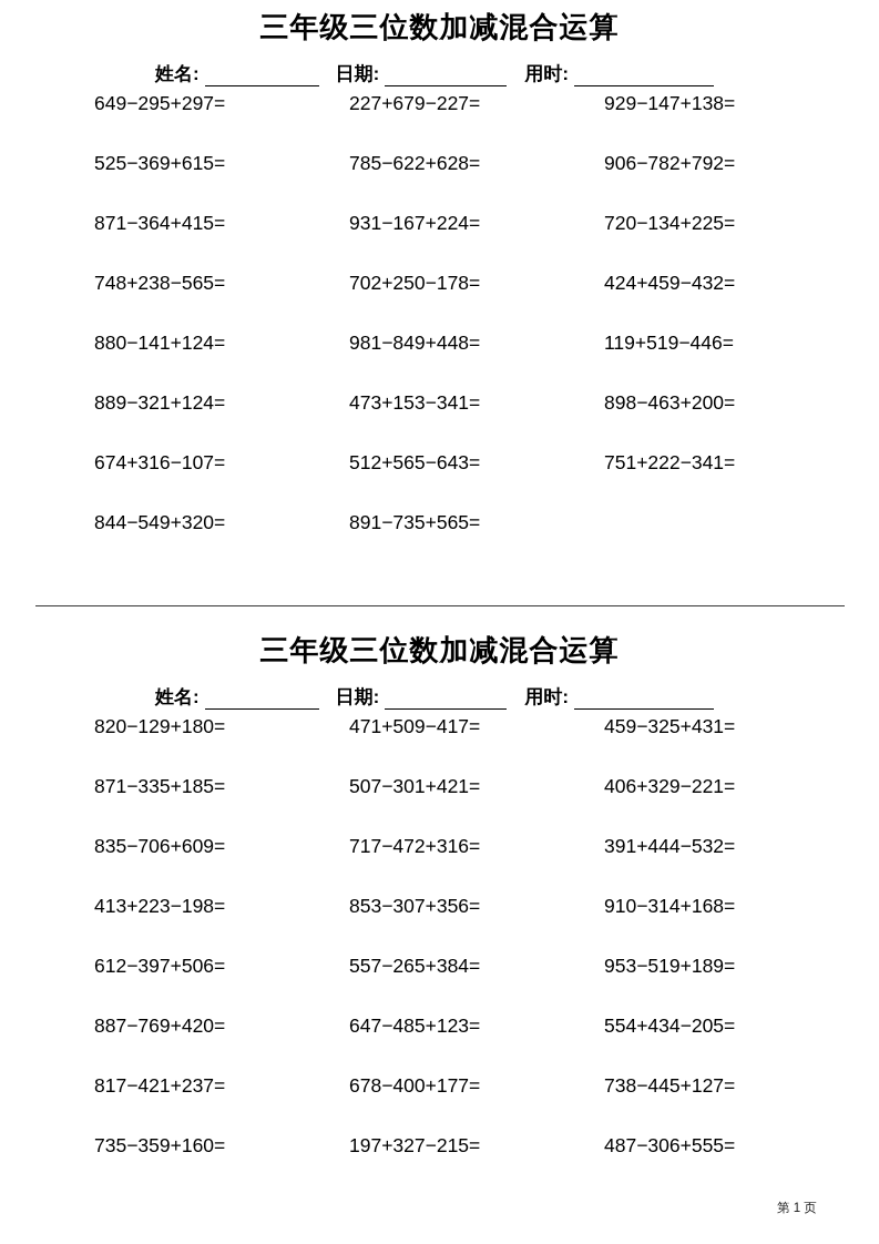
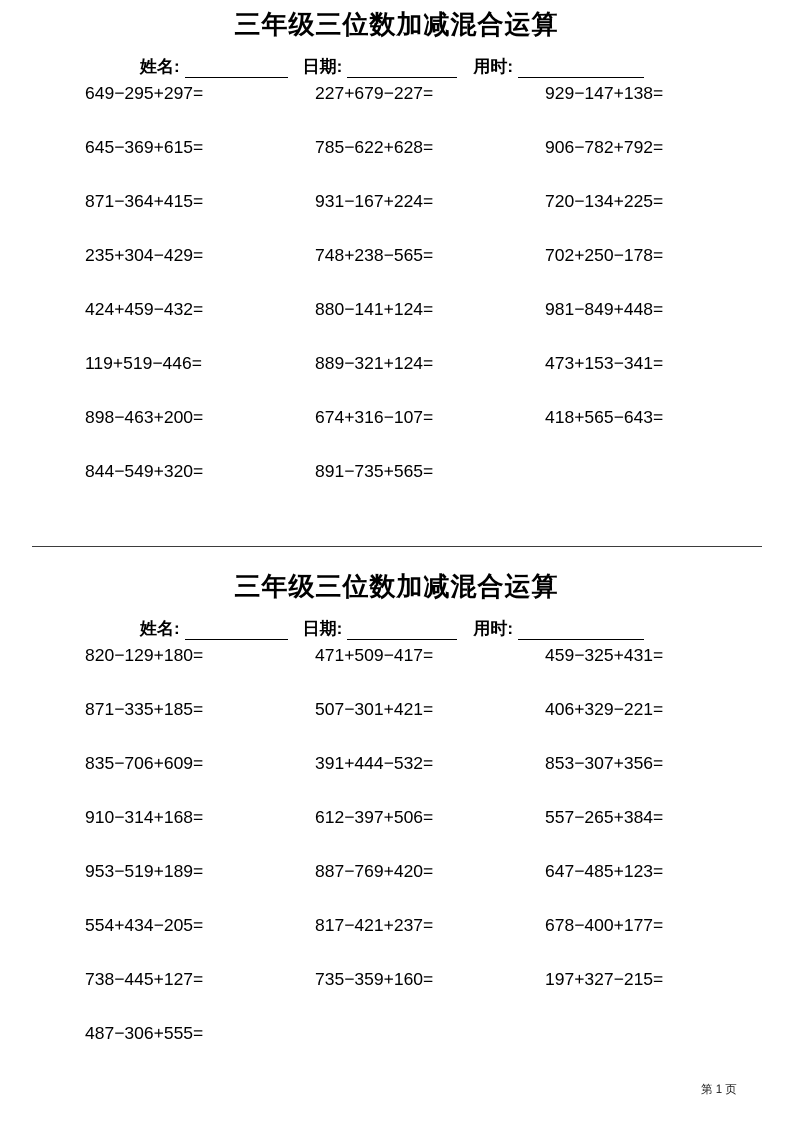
  三年级三位数加减混合运算
  姓名:
  日期:
  用时:
  649−295+297=
  227+679−227=
  929−147+138=
- 525−369+615=
+ 645−369+615=
  785−622+628=
  906−782+792=
  871−364+415=
  931−167+224=
  720−134+225=
+ 235+304−429=
  748+238−565=
  702+250−178=
  424+459−432=
  880−141+124=
  981−849+448=
  119+519−446=
  889−321+124=
  473+153−341=
  898−463+200=
  674+316−107=
- 512+565−643=
+ 418+565−643=
- 751+222−341=
  844−549+320=
  891−735+565=
  三年级三位数加减混合运算
  姓名:
  日期:
  用时:
  820−129+180=
  471+509−417=
  459−325+431=
  871−335+185=
  507−301+421=
  406+329−221=
  835−706+609=
- 717−472+316=
  391+444−532=
- 413+223−198=
  853−307+356=
  910−314+168=
  612−397+506=
  557−265+384=
  953−519+189=
  887−769+420=
  647−485+123=
  554+434−205=
  817−421+237=
  678−400+177=
  738−445+127=
  735−359+160=
  197+327−215=
  487−306+555=
  第 1 页
